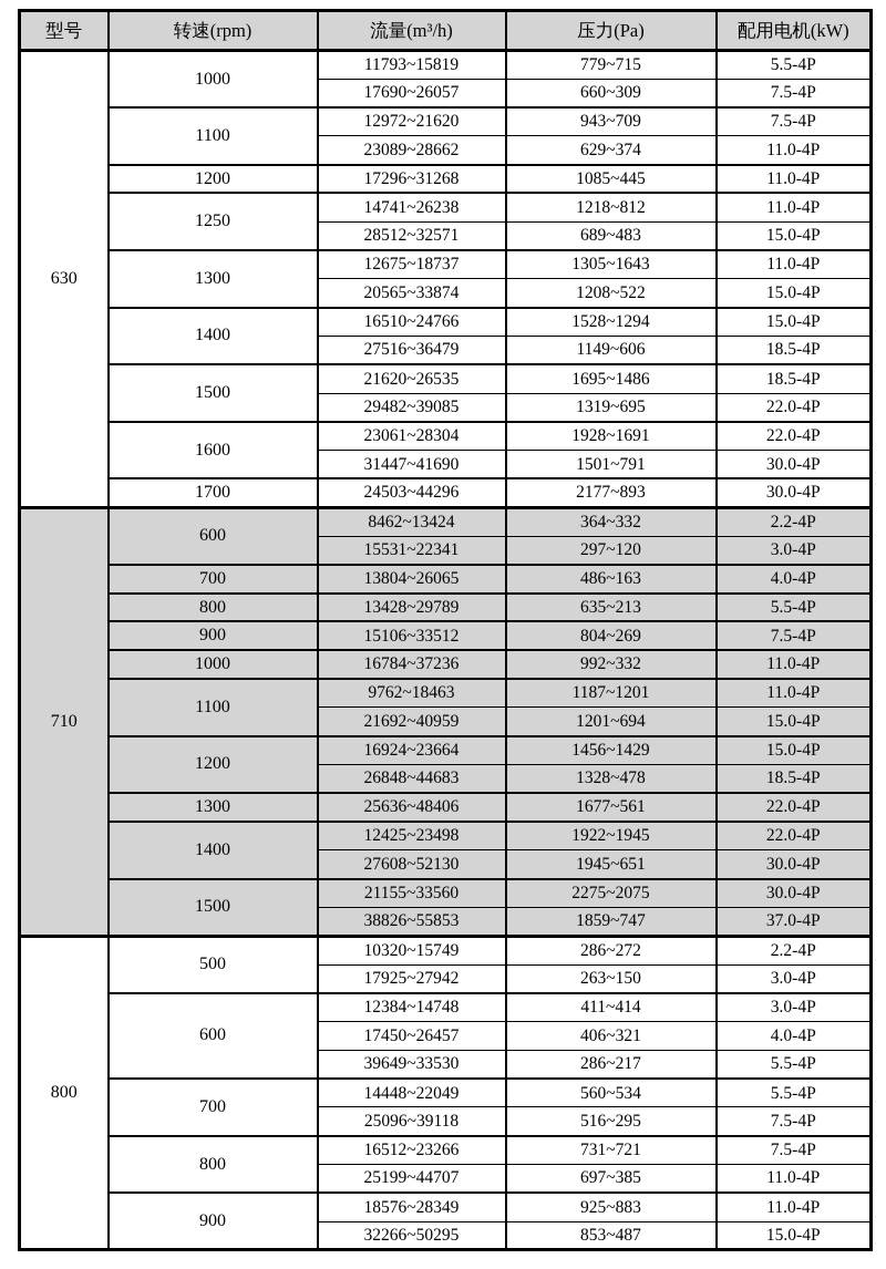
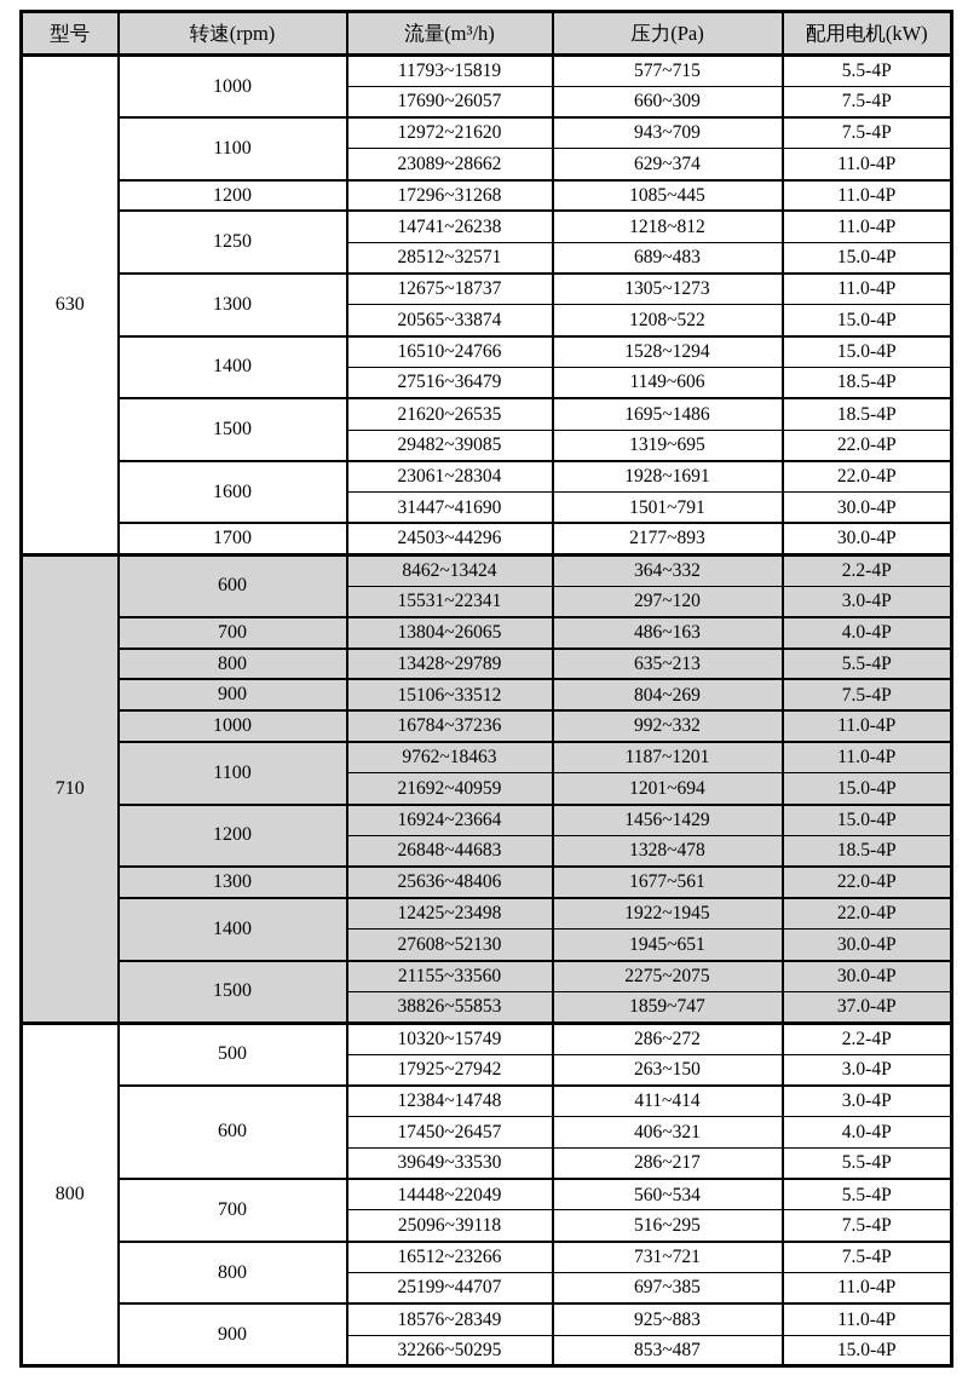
  型号	转速(rpm)	流量(m³/h)	压力(Pa)	配用电机(kW)
- 630	1000	11793~15819	779~715	5.5-4P
+ 630	1000	11793~15819	577~715	5.5-4P
  17690~26057	660~309	7.5-4P
  1100	12972~21620	943~709	7.5-4P
  23089~28662	629~374	11.0-4P
  1200	17296~31268	1085~445	11.0-4P
  1250	14741~26238	1218~812	11.0-4P
  28512~32571	689~483	15.0-4P
- 1300	12675~18737	1305~1643	11.0-4P
+ 1300	12675~18737	1305~1273	11.0-4P
  20565~33874	1208~522	15.0-4P
  1400	16510~24766	1528~1294	15.0-4P
  27516~36479	1149~606	18.5-4P
  1500	21620~26535	1695~1486	18.5-4P
  29482~39085	1319~695	22.0-4P
  1600	23061~28304	1928~1691	22.0-4P
  31447~41690	1501~791	30.0-4P
  1700	24503~44296	2177~893	30.0-4P
  710	600	8462~13424	364~332	2.2-4P
  15531~22341	297~120	3.0-4P
  700	13804~26065	486~163	4.0-4P
  800	13428~29789	635~213	5.5-4P
  900	15106~33512	804~269	7.5-4P
  1000	16784~37236	992~332	11.0-4P
  1100	9762~18463	1187~1201	11.0-4P
  21692~40959	1201~694	15.0-4P
  1200	16924~23664	1456~1429	15.0-4P
  26848~44683	1328~478	18.5-4P
  1300	25636~48406	1677~561	22.0-4P
  1400	12425~23498	1922~1945	22.0-4P
  27608~52130	1945~651	30.0-4P
  1500	21155~33560	2275~2075	30.0-4P
  38826~55853	1859~747	37.0-4P
  800	500	10320~15749	286~272	2.2-4P
  17925~27942	263~150	3.0-4P
  600	12384~14748	411~414	3.0-4P
  17450~26457	406~321	4.0-4P
  39649~33530	286~217	5.5-4P
  700	14448~22049	560~534	5.5-4P
  25096~39118	516~295	7.5-4P
  800	16512~23266	731~721	7.5-4P
  25199~44707	697~385	11.0-4P
  900	18576~28349	925~883	11.0-4P
  32266~50295	853~487	15.0-4P
